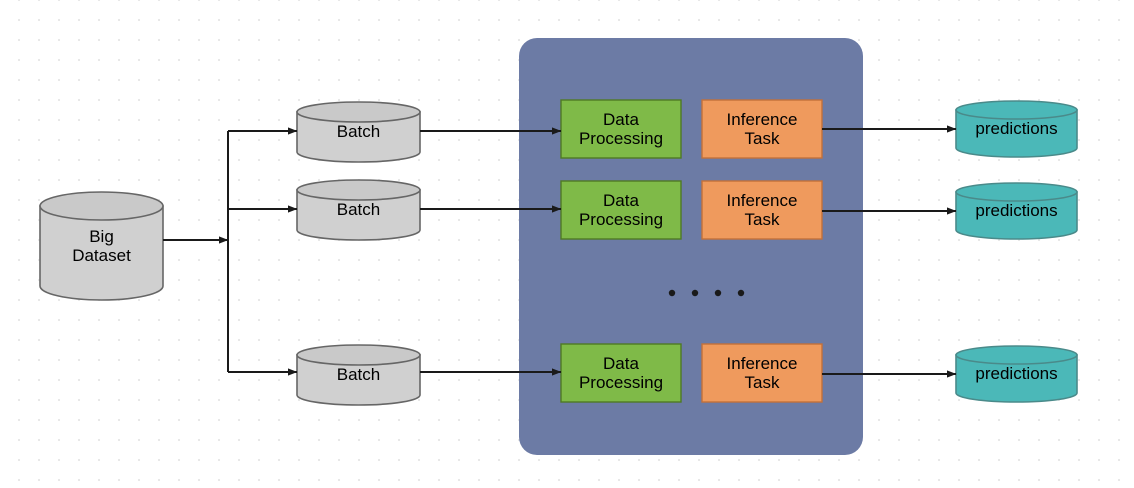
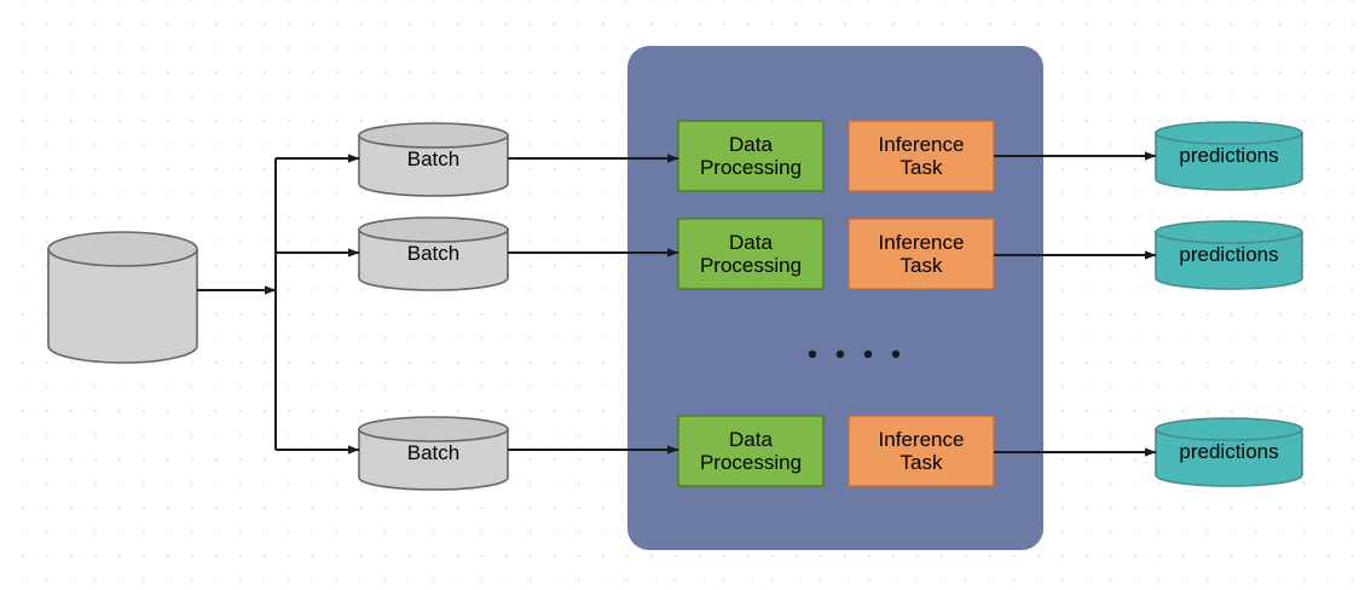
- Big
- Dataset
  Batch
  Batch
  Batch
  Data
  Processing
  Data
  Processing
  Data
  Processing
  Inference
  Task
  Inference
  Task
  Inference
  Task
  predictions
  predictions
  predictions
